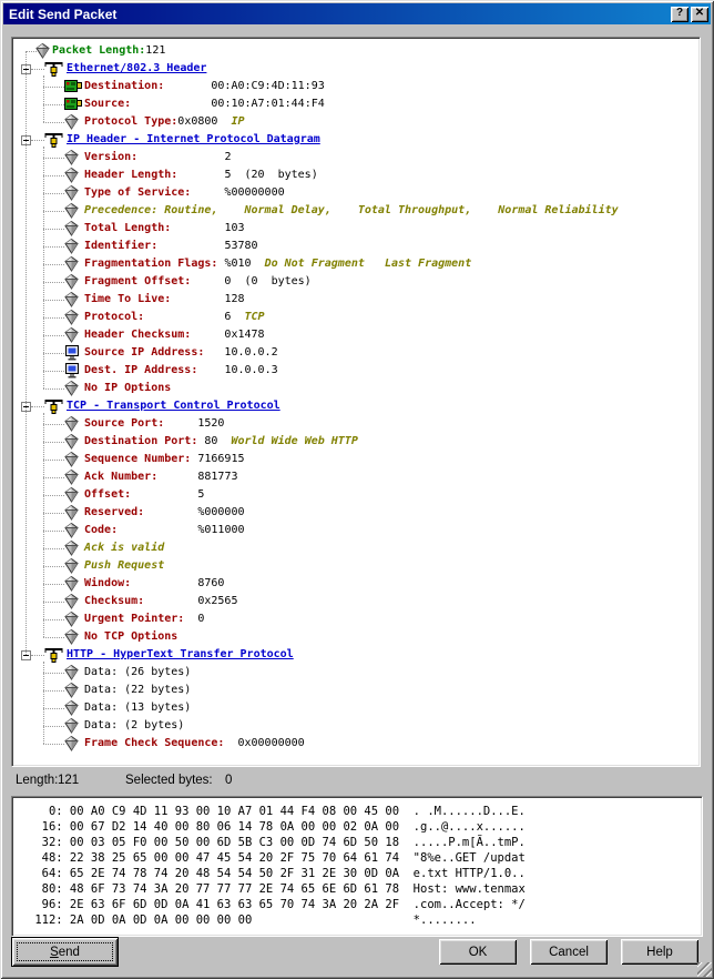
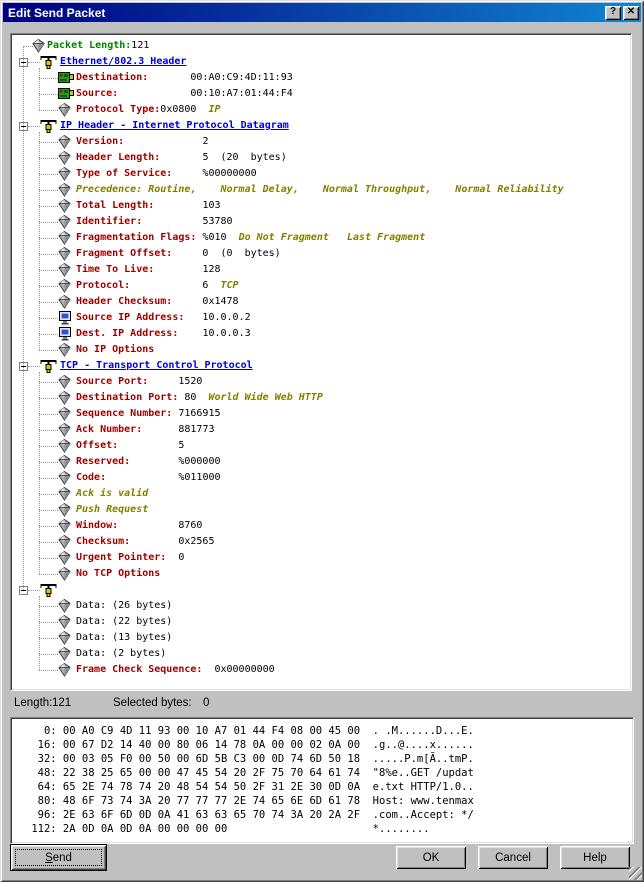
  Edit Send Packet
  ?
  ✕
  Packet Length:121
  Ethernet/802.3 Header
  Destination: 00:A0:C9:4D:11:93
  Source: 00:10:A7:01:44:F4
  Protocol Type:0x0800 IP
  IP Header - Internet Protocol Datagram
  Version: 2
  Header Length: 5 (20 bytes)
  Type of Service: %00000000
- Precedence: Routine, Normal Delay, Total Throughput, Normal Reliability
+ Precedence: Routine, Normal Delay, Normal Throughput, Normal Reliability
  Total Length: 103
  Identifier: 53780
  Fragmentation Flags: %010 Do Not Fragment Last Fragment
  Fragment Offset: 0 (0 bytes)
  Time To Live: 128
  Protocol: 6 TCP
  Header Checksum: 0x1478
  Source IP Address: 10.0.0.2
  Dest. IP Address: 10.0.0.3
  No IP Options
  TCP - Transport Control Protocol
  Source Port: 1520
  Destination Port: 80 World Wide Web HTTP
  Sequence Number: 7166915
  Ack Number: 881773
  Offset: 5
  Reserved: %000000
  Code: %011000
  Ack is valid
  Push Request
  Window: 8760
  Checksum: 0x2565
  Urgent Pointer: 0
  No TCP Options
- HTTP - HyperText Transfer Protocol
  Data: (26 bytes)
  Data: (22 bytes)
  Data: (13 bytes)
  Data: (2 bytes)
  Frame Check Sequence: 0x00000000
  Length:
  121
  Selected bytes:
  0
  0: 00 A0 C9 4D 11 93 00 10 A7 01 44 F4 08 00 45 00 . .M......D...E.
  16: 00 67 D2 14 40 00 80 06 14 78 0A 00 00 02 0A 00 .g..@....x......
  32: 00 03 05 F0 00 50 00 6D 5B C3 00 0D 74 6D 50 18 .....P.m[Ã..tmP.
  48: 22 38 25 65 00 00 47 45 54 20 2F 75 70 64 61 74 "8%e..GET /updat
  64: 65 2E 74 78 74 20 48 54 54 50 2F 31 2E 30 0D 0A e.txt HTTP/1.0..
  80: 48 6F 73 74 3A 20 77 77 77 2E 74 65 6E 6D 61 78 Host: www.tenmax
  96: 2E 63 6F 6D 0D 0A 41 63 63 65 70 74 3A 20 2A 2F .com..Accept: */
  112: 2A 0D 0A 0D 0A 00 00 00 00 *........
  Send
  OK
  Cancel
  Help
